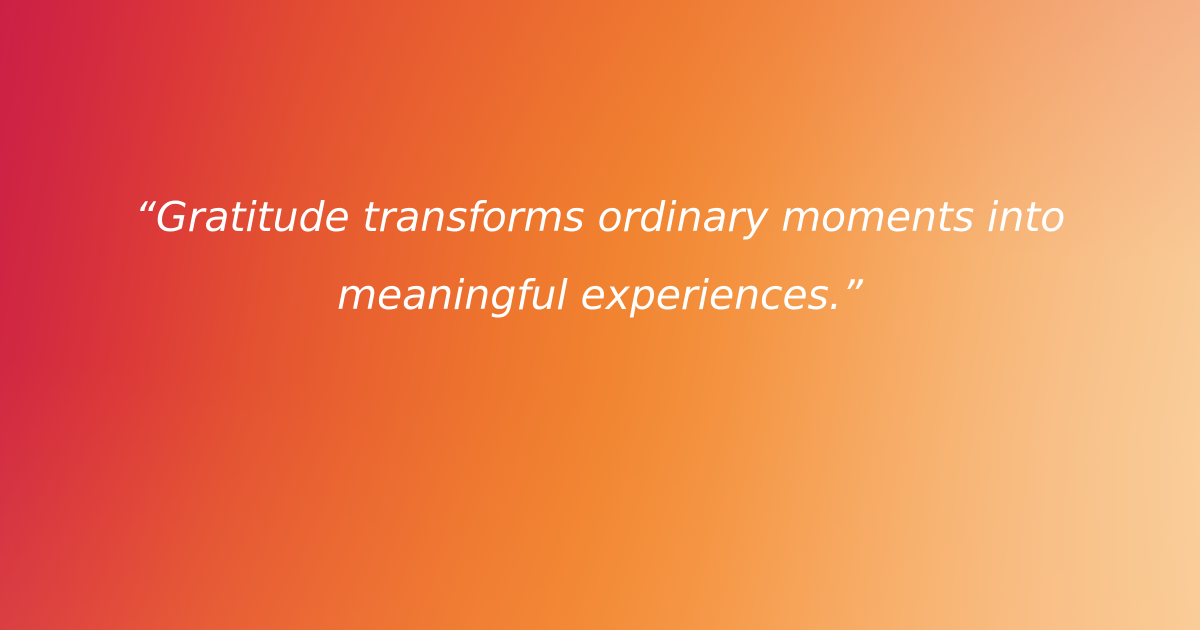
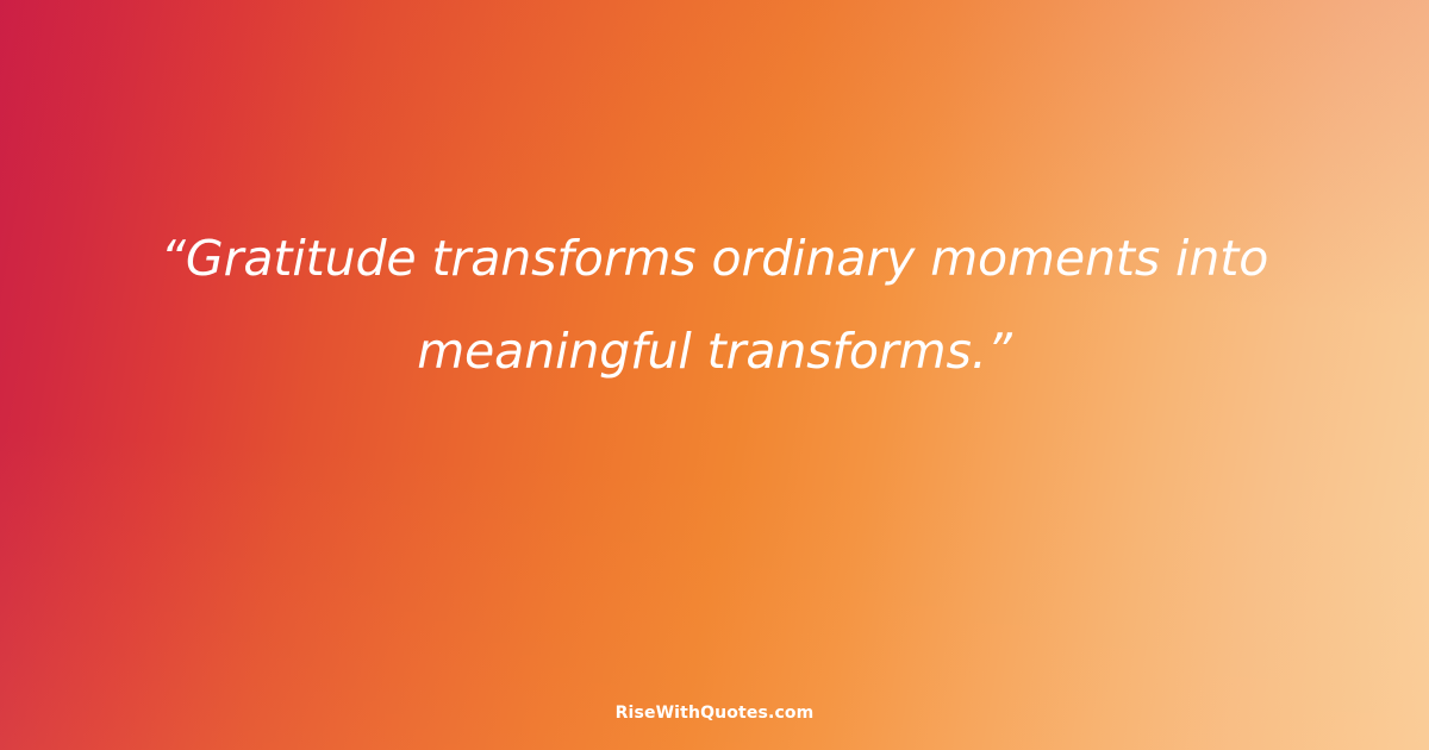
- “Gratitude transforms ordinary moments into meaningful experiences.”
+ “Gratitude transforms ordinary moments into meaningful transforms.”
+ RiseWithQuotes.com
